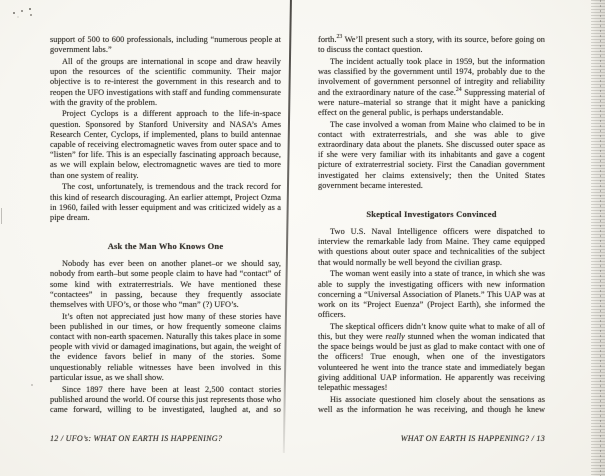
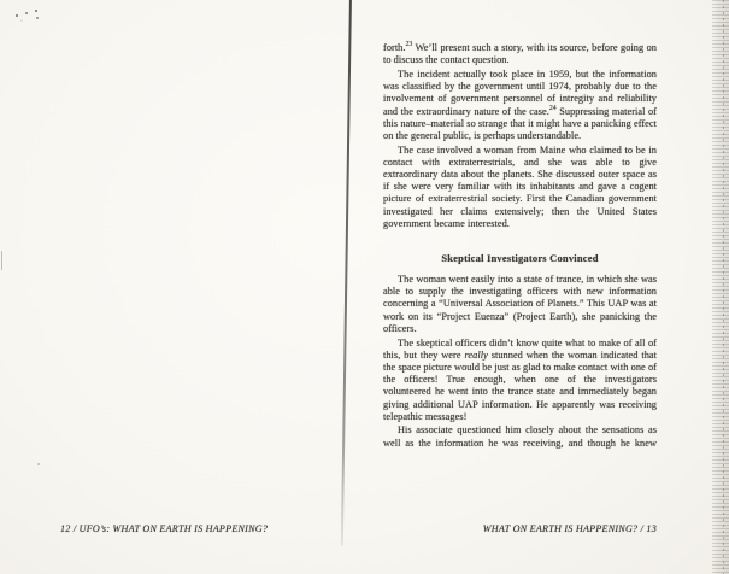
- support of 500 to 600 professionals, including “numerous people at government labs.”
- All of the groups are international in scope and draw heavily upon the resources of the scientific community. Their major objective is to re-interest the government in this research and to reopen the UFO investigations with staff and funding commensurate with the gravity of the problem.
- Project Cyclops is a different approach to the life-in-space question. Sponsored by Stanford University and NASA’s Ames Research Center, Cyclops, if implemented, plans to build antennae capable of receiving electromagnetic waves from outer space and to “listen” for life. This is an especially fascinating approach because, as we will explain below, electromagnetic waves are tied to more than one system of reality.
- The cost, unfortunately, is tremendous and the track record for this kind of research discouraging. An earlier attempt, Project Ozma in 1960, failed with lesser equipment and was criticized widely as a pipe dream.
- Ask the Man Who Knows One
- Nobody has ever been on another planet–or we should say, nobody from earth–but some people claim to have had “contact” of some kind with extraterrestrials. We have mentioned these “contactees” in passing, because they frequently associate themselves with UFO’s, or those who “man” (?) UFO’s.
- It’s often not appreciated just how many of these stories have been published in our times, or how frequently someone claims contact with non-earth spacemen. Naturally this takes place in some people with vivid or damaged imaginations, but again, the weight of the evidence favors belief in many of the stories. Some unquestionably reliable witnesses have been involved in this particular issue, as we shall show.
- Since 1897 there have been at least 2,500 contact stories published around the world. Of course this just represents those who came forward, willing to be investigated, laughed at, and so
  forth. We’ll present such a story, with its source, before going on to discuss the contact question.
- The incident actually took place in 1959, but the information was classified by the government until 1974, probably due to the involvement of government personnel of intregity and reliability and the extraordinary nature of the case. Suppressing material of were nature–material so strange that it might have a panicking effect on the general public, is perhaps understandable.
+ The incident actually took place in 1959, but the information was classified by the government until 1974, probably due to the involvement of government personnel of intregity and reliability and the extraordinary nature of the case. Suppressing material of this nature–material so strange that it might have a panicking effect on the general public, is perhaps understandable.
  The case involved a woman from Maine who claimed to be in contact with extraterrestrials, and she was able to give extraordinary data about the planets. She discussed outer space as if she were very familiar with its inhabitants and gave a cogent picture of extraterrestrial society. First the Canadian government investigated her claims extensively; then the United States government became interested.
  Skeptical Investigators Convinced
- Two U.S. Naval Intelligence officers were dispatched to interview the remarkable lady from Maine. They came equipped with questions about outer space and technicalities of the subject that would normally be well beyond the civilian grasp.
- The woman went easily into a state of trance, in which she was able to supply the investigating officers with new information concerning a “Universal Association of Planets.” This UAP was at work on its “Project Euenza” (Project Earth), she informed the officers.
+ The woman went easily into a state of trance, in which she was able to supply the investigating officers with new information concerning a “Universal Association of Planets.” This UAP was at work on its “Project Euenza” (Project Earth), she panicking the officers.
- The skeptical officers didn’t know quite what to make of all of this, but they were really stunned when the woman indicated that the space beings would be just as glad to make contact with one of the officers! True enough, when one of the investigators volunteered he went into the trance state and immediately began giving additional UAP information. He apparently was receiving telepathic messages!
+ The skeptical officers didn’t know quite what to make of all of this, but they were really stunned when the woman indicated that the space picture would be just as glad to make contact with one of the officers! True enough, when one of the investigators volunteered he went into the trance state and immediately began giving additional UAP information. He apparently was receiving telepathic messages!
  His associate questioned him closely about the sensations as well as the information he was receiving, and though he knew
  12 / UFO’s: WHAT ON EARTH IS HAPPENING?
  WHAT ON EARTH IS HAPPENING? / 13
